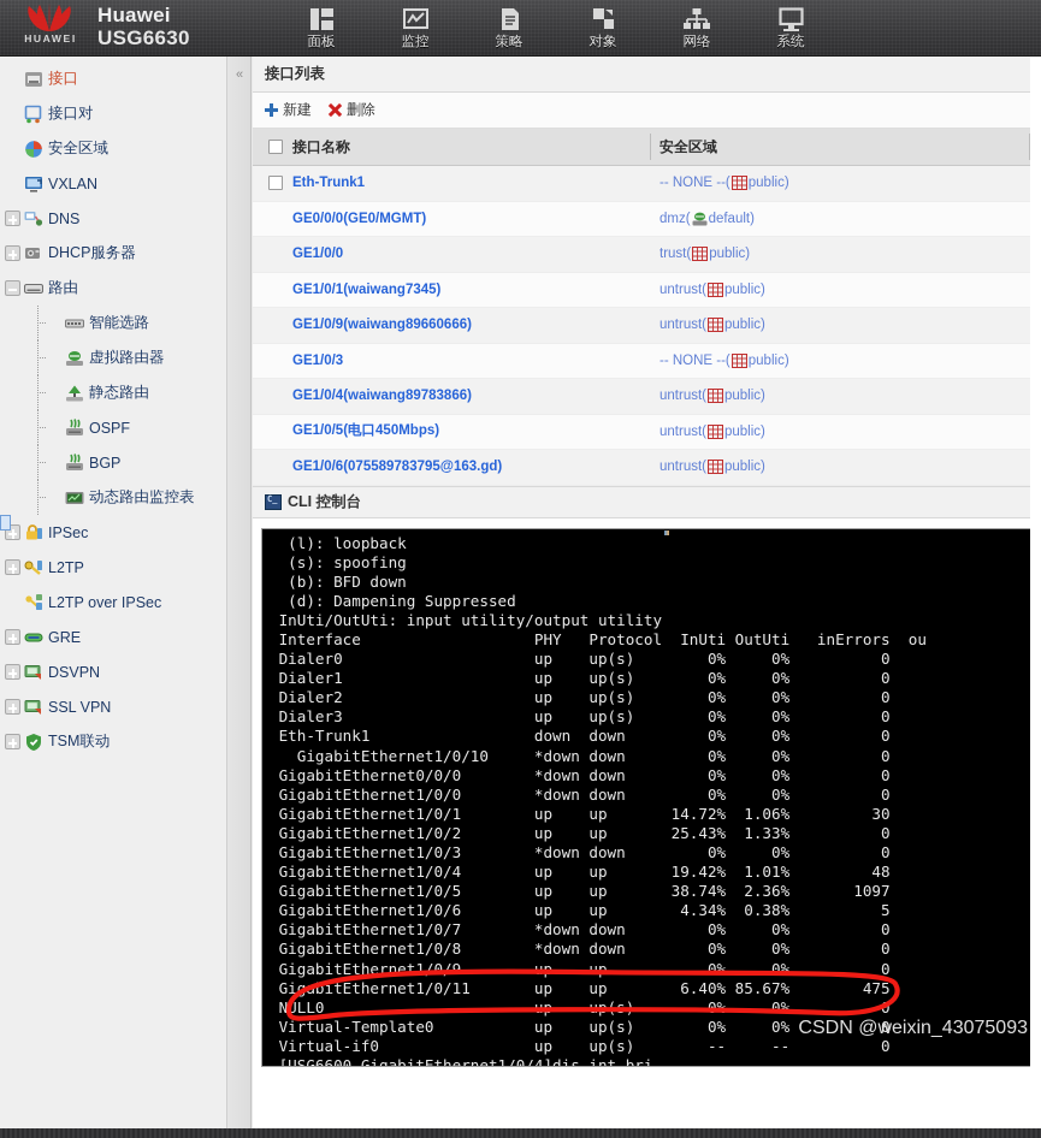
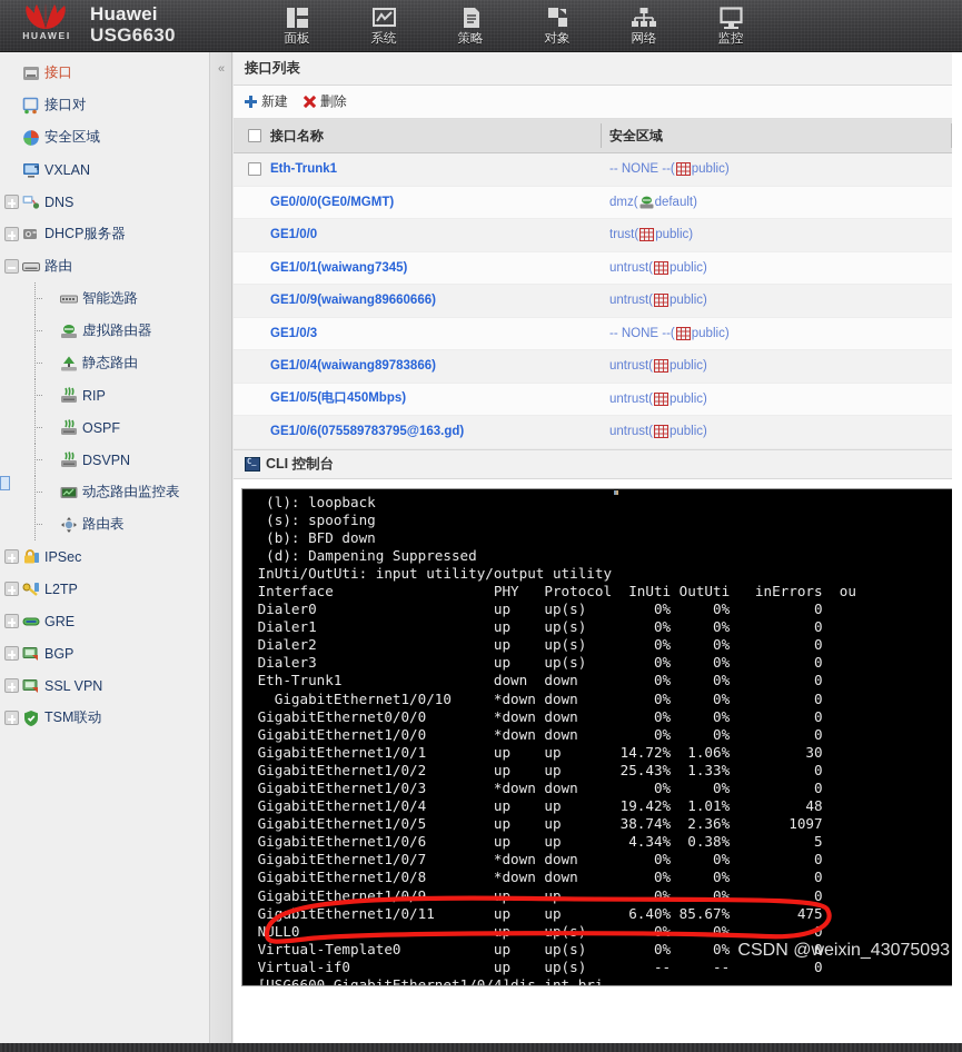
  HUAWEI
  Huawei
  USG6630
  面板
- 监控
+ 系统
  策略
  对象
  网络
- 系统
+ 监控
  接口
  接口对
  安全区域
  VXLAN
  DNS
  DHCP服务器
  路由
  智能选路
  虚拟路由器
  静态路由
+ RIP
  OSPF
- BGP
+ DSVPN
  动态路由监控表
+ 路由表
  IPSec
  L2TP
- L2TP over IPSec
  GRE
- DSVPN
+ BGP
  SSL VPN
  TSM联动
  «
  接口列表
  新建
  删除
  接口名称
  安全区域
  Eth-Trunk1
  -- NONE --(
  public)
  GE0/0/0(GE0/MGMT)
  dmz(
  default)
  GE1/0/0
  trust(
  public)
  GE1/0/1(waiwang7345)
  untrust(
  public)
  GE1/0/9(waiwang89660666)
  untrust(
  public)
  GE1/0/3
  -- NONE --(
  public)
  GE1/0/4(waiwang89783866)
  untrust(
  public)
  GE1/0/5(电口450Mbps)
  untrust(
  public)
  GE1/0/6(075589783795@163.gd)
  untrust(
  public)
  CLI 控制台
  (l): loopback
  (s): spoofing
  (b): BFD down
  (d): Dampening Suppressed
  InUti/OutUti: input utility/output utility
  Interface PHY Protocol InUti OutUti inErrors ou
  Dialer0 up up(s) 0% 0% 0
  Dialer1 up up(s) 0% 0% 0
  Dialer2 up up(s) 0% 0% 0
  Dialer3 up up(s) 0% 0% 0
  Eth-Trunk1 down down 0% 0% 0
  GigabitEthernet1/0/10 *down down 0% 0% 0
  GigabitEthernet0/0/0 *down down 0% 0% 0
  GigabitEthernet1/0/0 *down down 0% 0% 0
  GigabitEthernet1/0/1 up up 14.72% 1.06% 30
  GigabitEthernet1/0/2 up up 25.43% 1.33% 0
  GigabitEthernet1/0/3 *down down 0% 0% 0
  GigabitEthernet1/0/4 up up 19.42% 1.01% 48
  GigabitEthernet1/0/5 up up 38.74% 2.36% 1097
  GigabitEthernet1/0/6 up up 4.34% 0.38% 5
  GigabitEthernet1/0/7 *down down 0% 0% 0
  GigabitEthernet1/0/8 *down down 0% 0% 0
  GigabitEthernet1/0/9 up up 0% 0% 0
  GigbitEthernet1/0/11 up up 6.40% 85.67% 475
  Virtual-Template0 up up(s) 0% 0% 0
  Virtual-if0 up up(s) -- -- 0
  [USG6600-GigabitEthernet1/0/4]dis int bri
  CSDN @weixin_43075093
